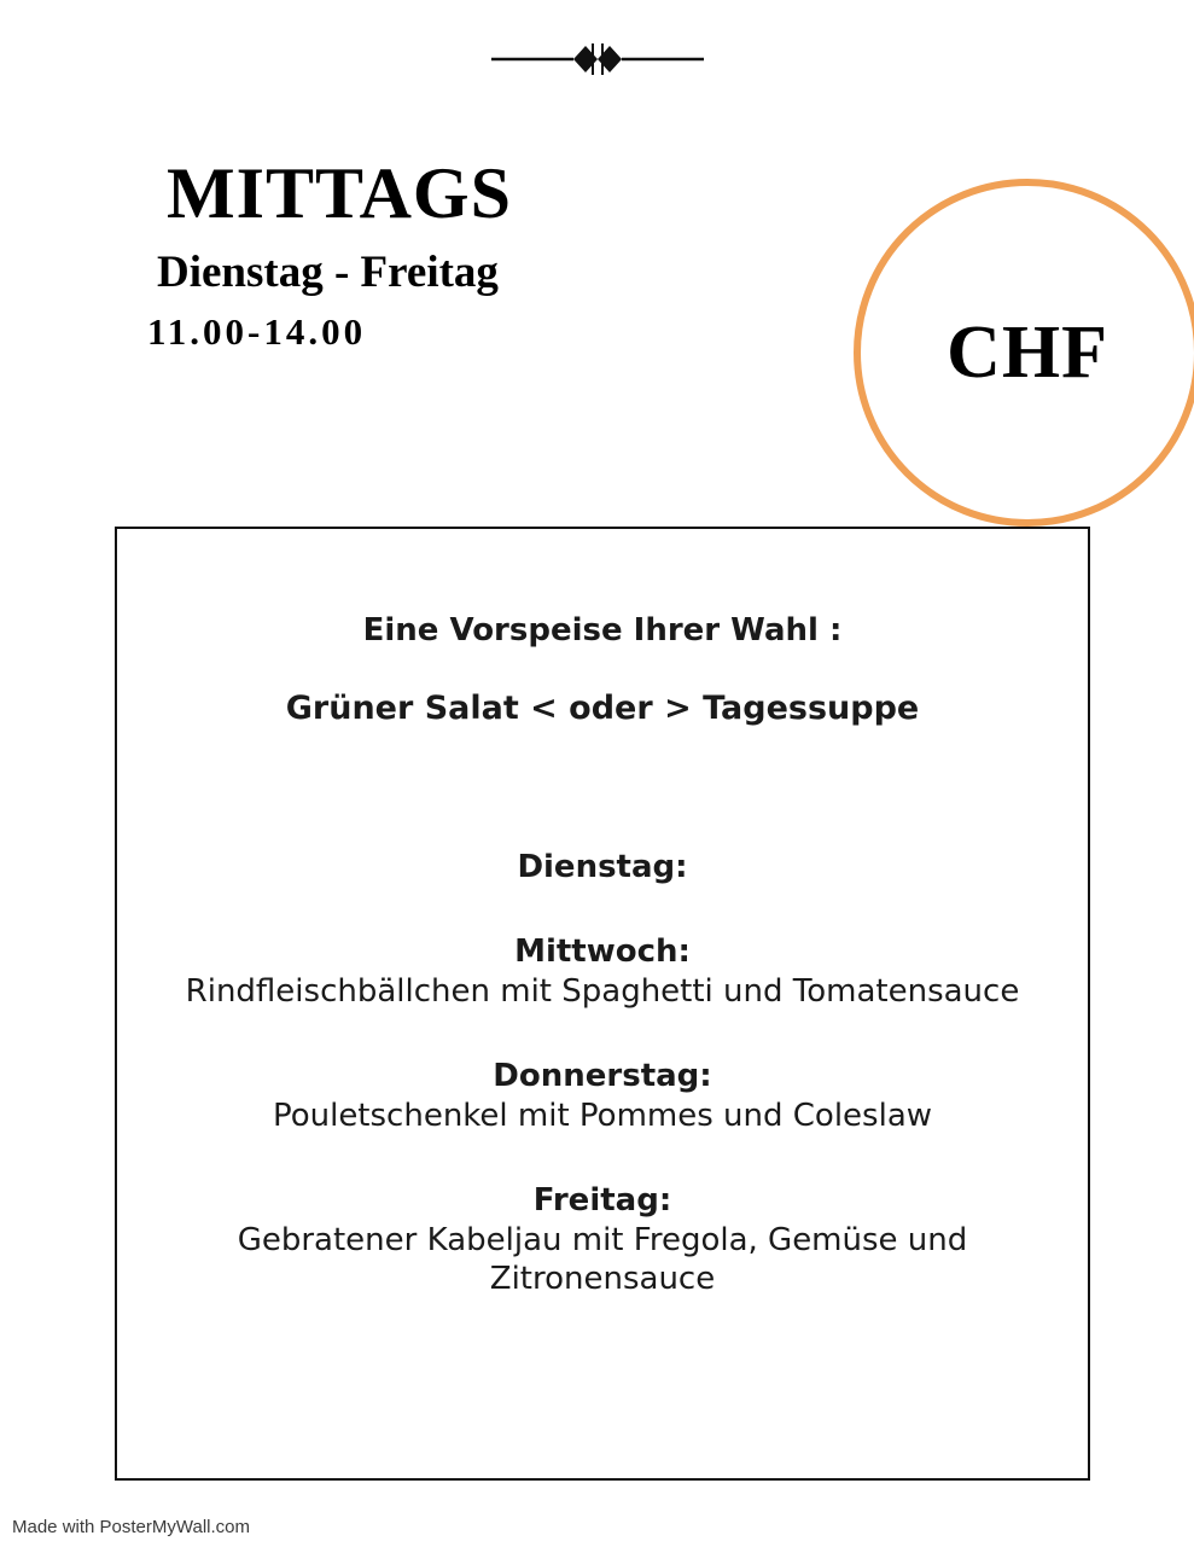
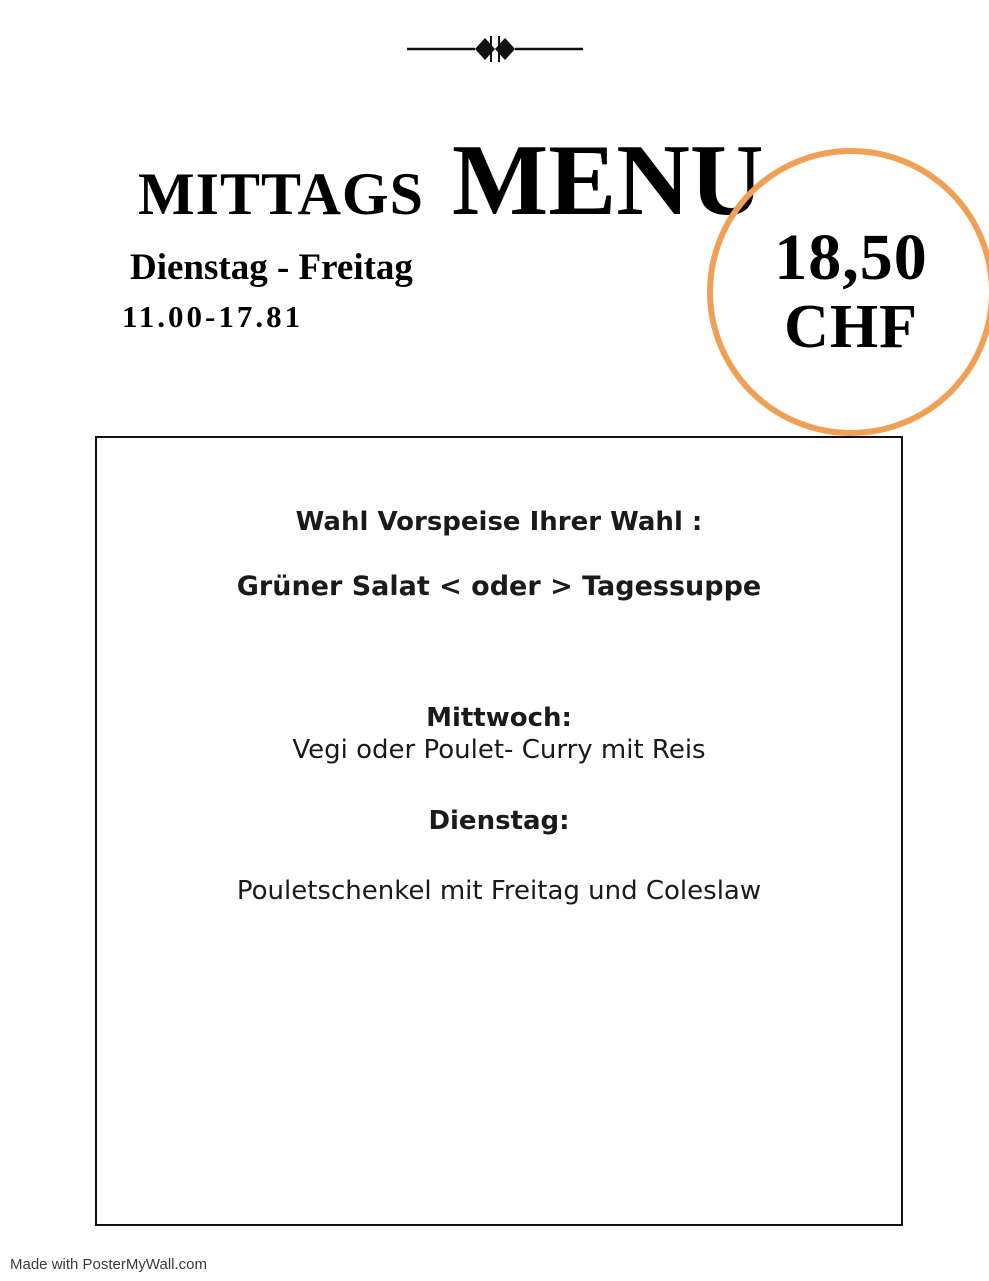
  MITTAGS
+ MENU
  Dienstag - Freitag
- 11.00-14.00
+ 11.00-17.81
+ 18,50
  CHF
- Eine Vorspeise Ihrer Wahl :
+ Wahl Vorspeise Ihrer Wahl :
  Grüner Salat < oder > Tagessuppe
- Dienstag:
+ Mittwoch:
+ Vegi oder Poulet- Curry mit Reis
- Mittwoch:
+ Dienstag:
- Rindfleischbällchen mit Spaghetti und Tomatensauce
- Donnerstag:
- Pouletschenkel mit Pommes und Coleslaw
+ Pouletschenkel mit Freitag und Coleslaw
- Freitag:
- Gebratener Kabeljau mit Fregola, Gemüse und Zitronensauce
  Made with PosterMyWall.com
